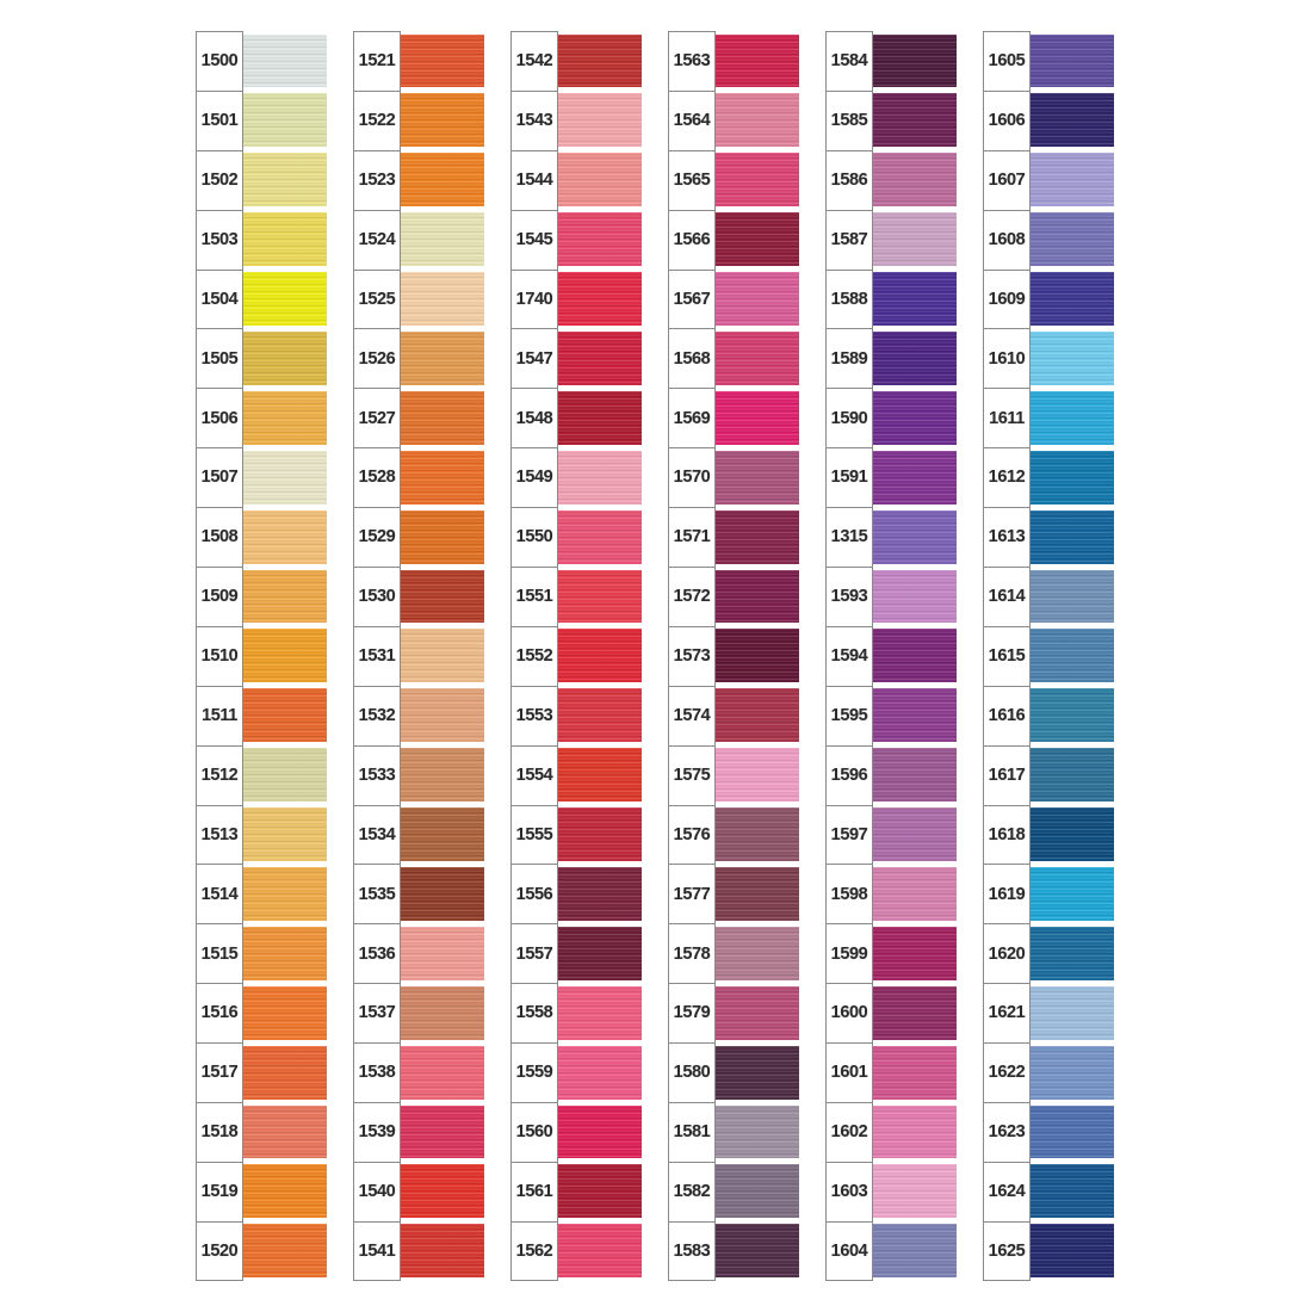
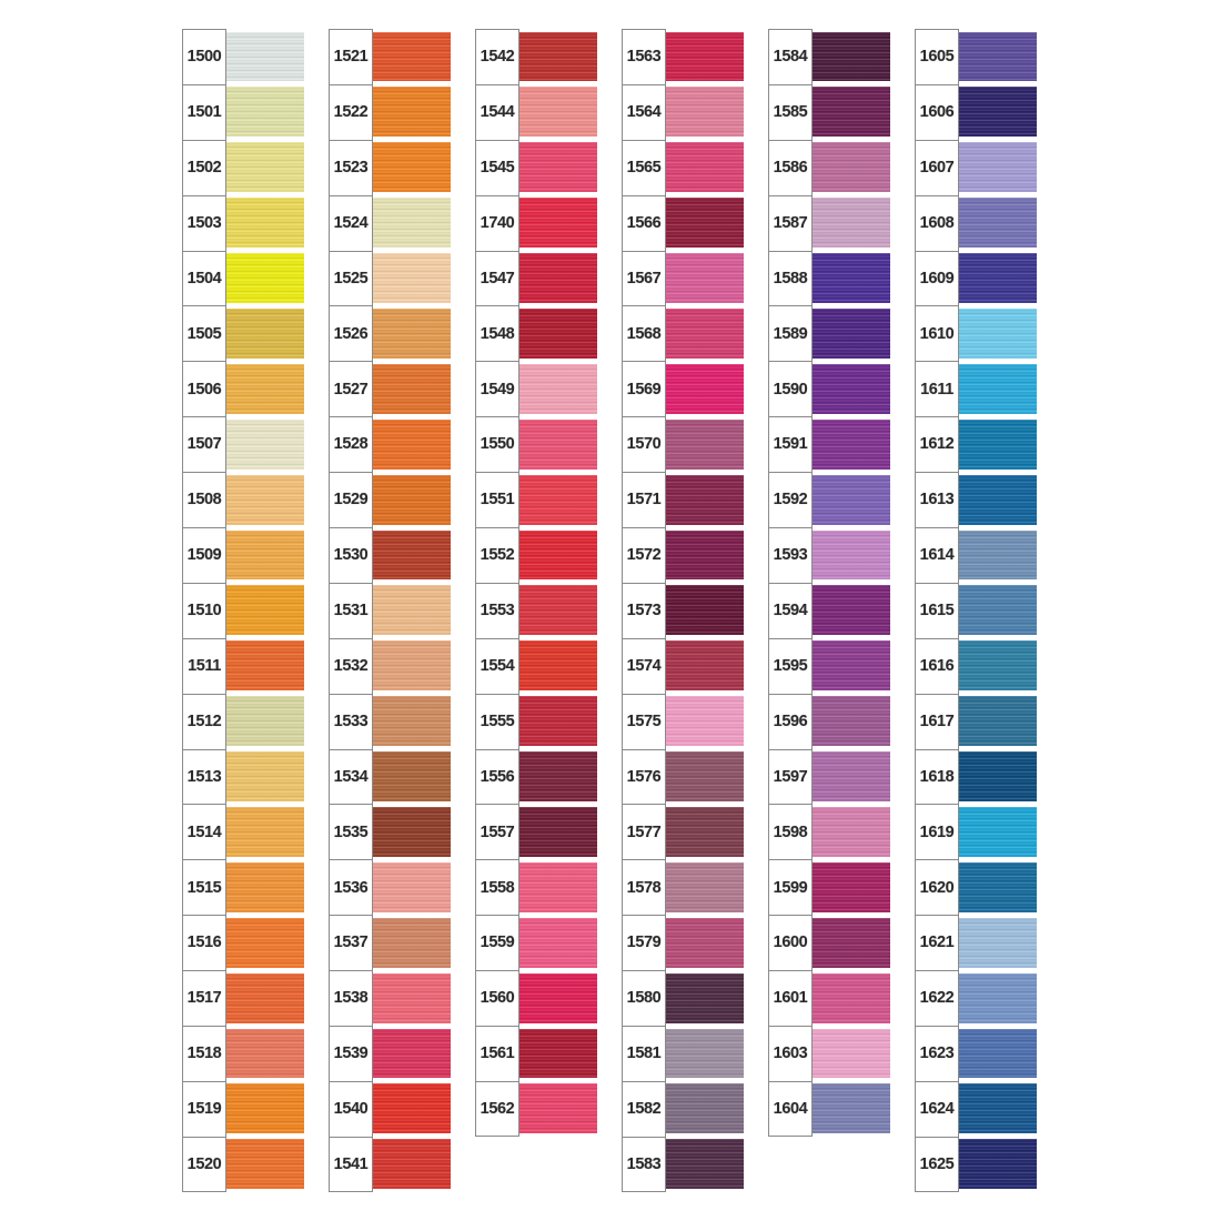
  1500
  1501
  1502
  1503
  1504
  1505
  1506
  1507
  1508
  1509
  1510
  1511
  1512
  1513
  1514
  1515
  1516
  1517
  1518
  1519
  1520
  1521
  1522
  1523
  1524
  1525
  1526
  1527
  1528
  1529
  1530
  1531
  1532
  1533
  1534
  1535
  1536
  1537
  1538
  1539
  1540
  1541
  1542
- 1543
  1544
  1545
  1740
  1547
  1548
  1549
  1550
  1551
  1552
  1553
  1554
  1555
  1556
  1557
  1558
  1559
  1560
  1561
  1562
  1563
  1564
  1565
  1566
  1567
  1568
  1569
  1570
  1571
  1572
  1573
  1574
  1575
  1576
  1577
  1578
  1579
  1580
  1581
  1582
  1583
  1584
  1585
  1586
  1587
  1588
  1589
  1590
  1591
- 1315
+ 1592
  1593
  1594
  1595
  1596
  1597
  1598
  1599
  1600
  1601
- 1602
  1603
  1604
  1605
  1606
  1607
  1608
  1609
  1610
  1611
  1612
  1613
  1614
  1615
  1616
  1617
  1618
  1619
  1620
  1621
  1622
  1623
  1624
  1625
